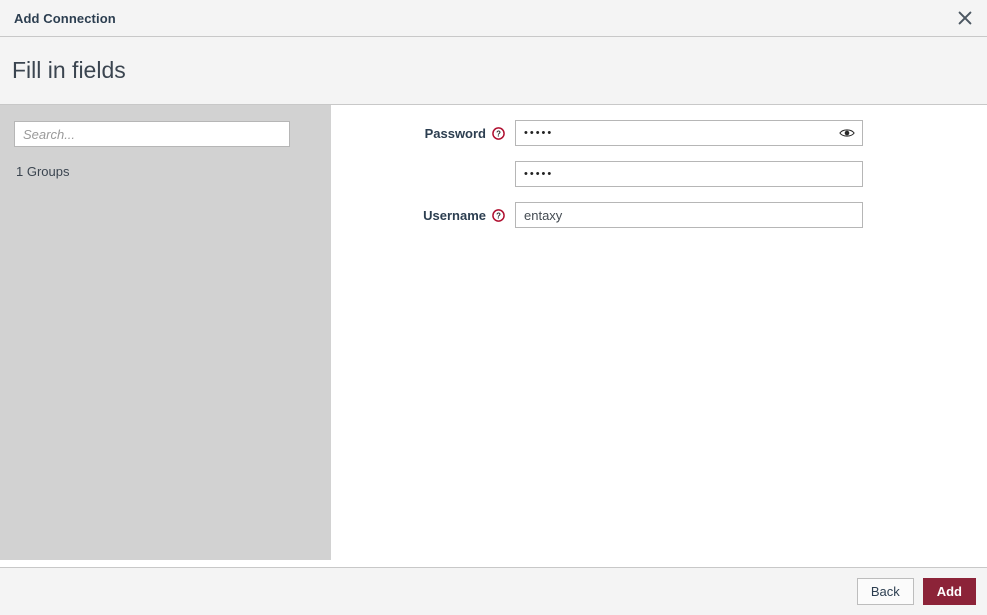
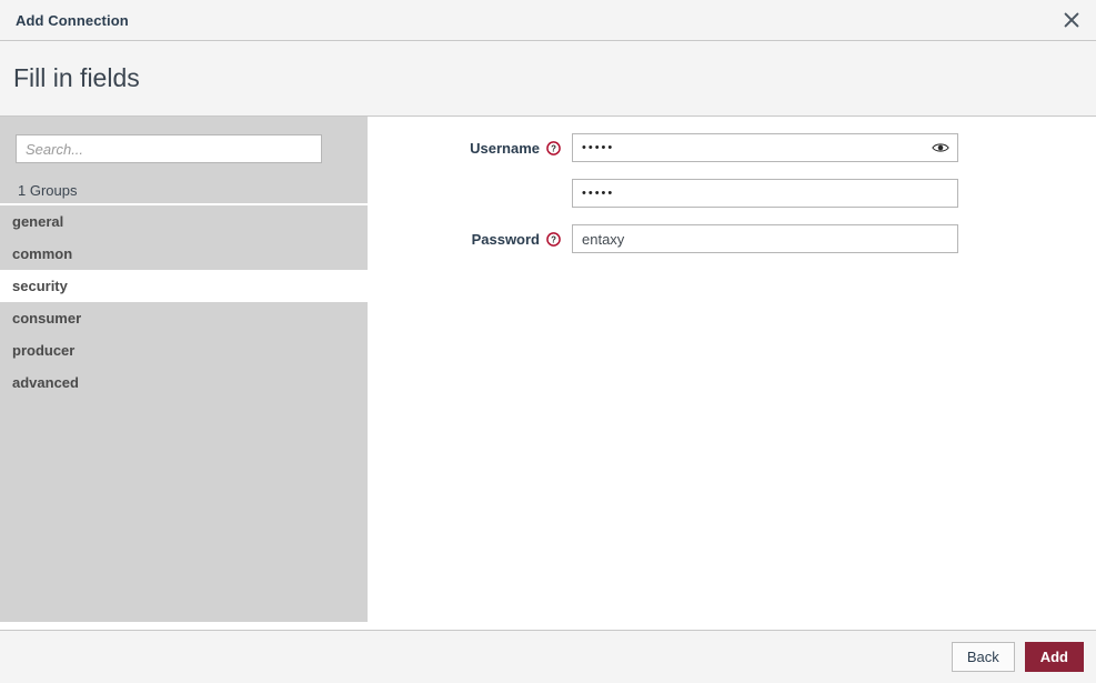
  Add Connection
  Fill in fields
  Search...
  1 Groups
+ general
+ common
+ security
+ consumer
+ producer
+ advanced
- Password
+ Username
  ?
  •••••
  •••••
- Username
+ Password
  ?
  entaxy
  Back
  Add
